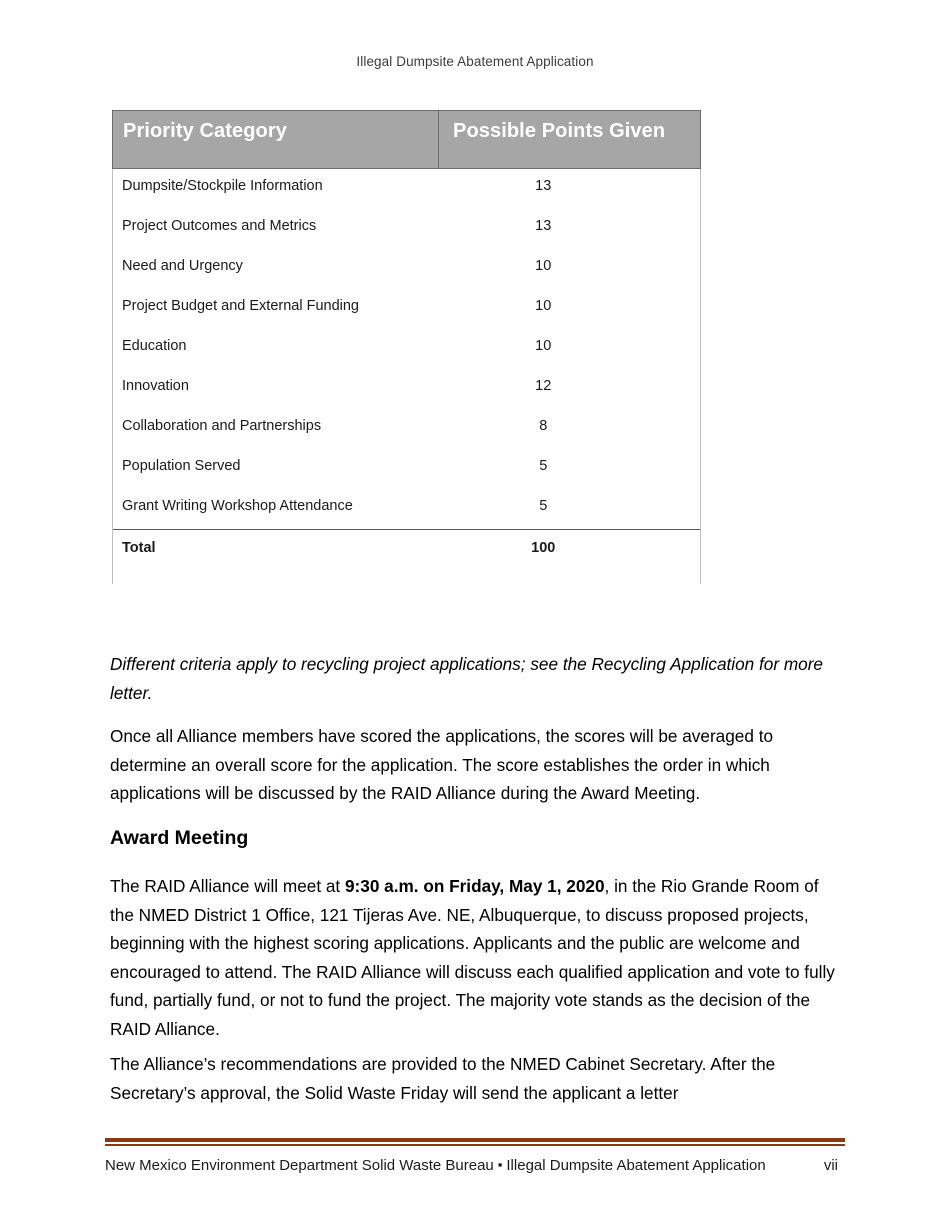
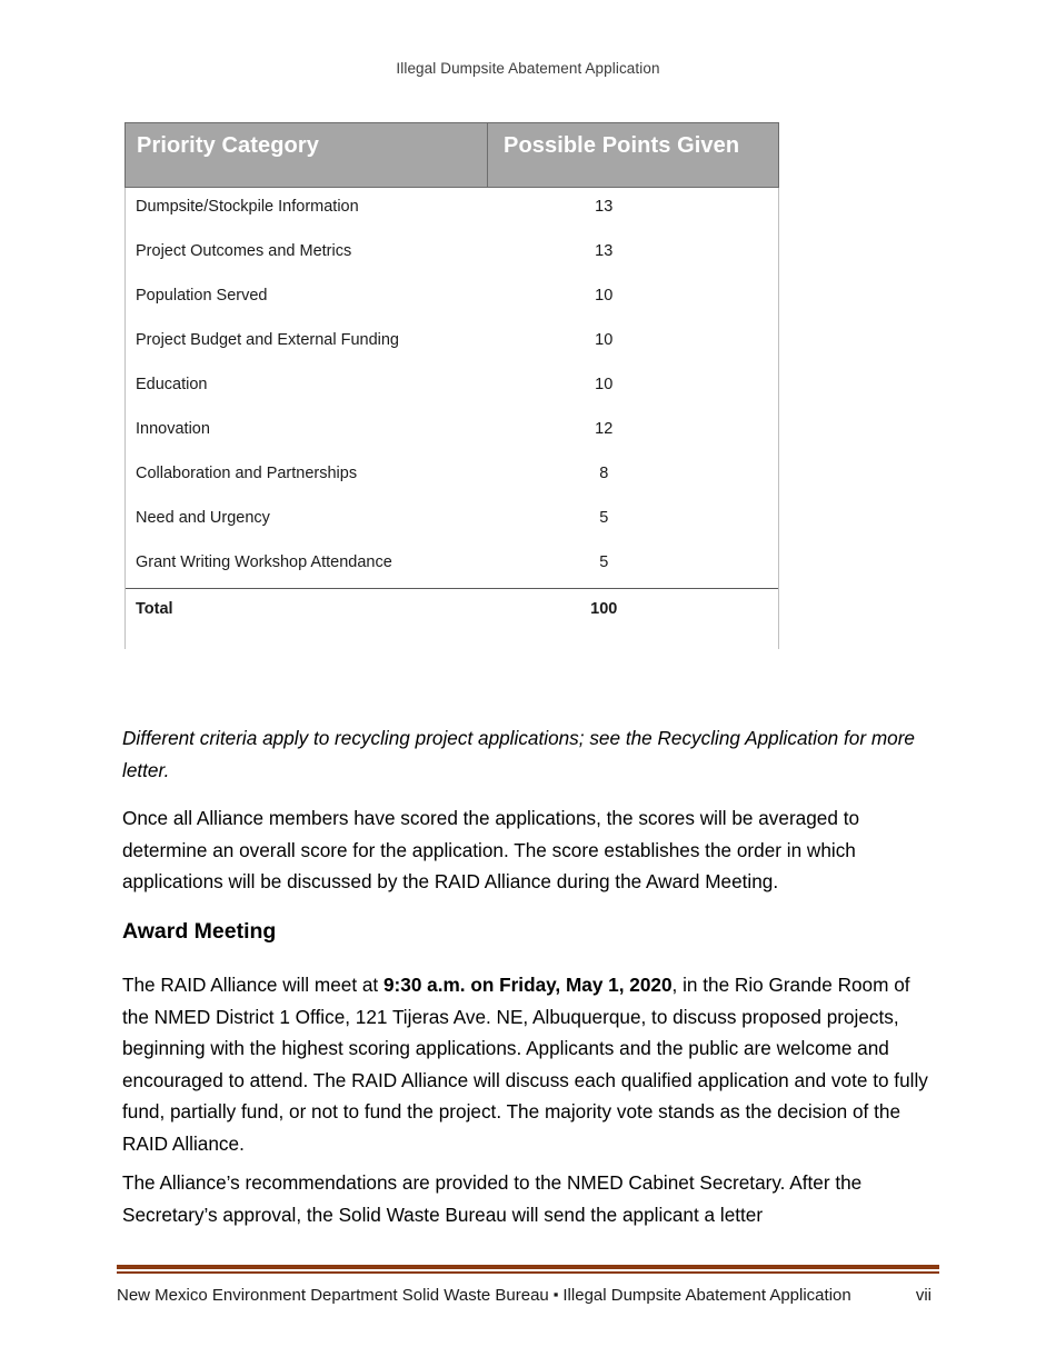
  Illegal Dumpsite Abatement Application
  Priority Category	Possible Points Given
  Dumpsite/Stockpile Information	13
  Project Outcomes and Metrics	13
- Need and Urgency	10
+ Population Served	10
  Project Budget and External Funding	10
  Education	10
  Innovation	12
  Collaboration and Partnerships	8
- Population Served	5
+ Need and Urgency	5
  Grant Writing Workshop Attendance	5
  Total	100
  Different criteria apply to recycling project applications; see the Recycling Application for more letter.
  Once all Alliance members have scored the applications, the scores will be averaged to determine an overall score for the application. The score establishes the order in which applications will be discussed by the RAID Alliance during the Award Meeting.
  Award Meeting
  The RAID Alliance will meet at 9:30 a.m. on Friday, May 1, 2020, in the Rio Grande Room of the NMED District 1 Office, 121 Tijeras Ave. NE, Albuquerque, to discuss proposed projects, beginning with the highest scoring applications. Applicants and the public are welcome and encouraged to attend. The RAID Alliance will discuss each qualified application and vote to fully fund, partially fund, or not to fund the project. The majority vote stands as the decision of the RAID Alliance.
- The Alliance’s recommendations are provided to the NMED Cabinet Secretary. After the Secretary’s approval, the Solid Waste Friday will send the applicant a letter
+ The Alliance’s recommendations are provided to the NMED Cabinet Secretary. After the Secretary’s approval, the Solid Waste Bureau will send the applicant a letter
  New Mexico Environment Department Solid Waste Bureau ▪ Illegal Dumpsite Abatement Application
  vii
